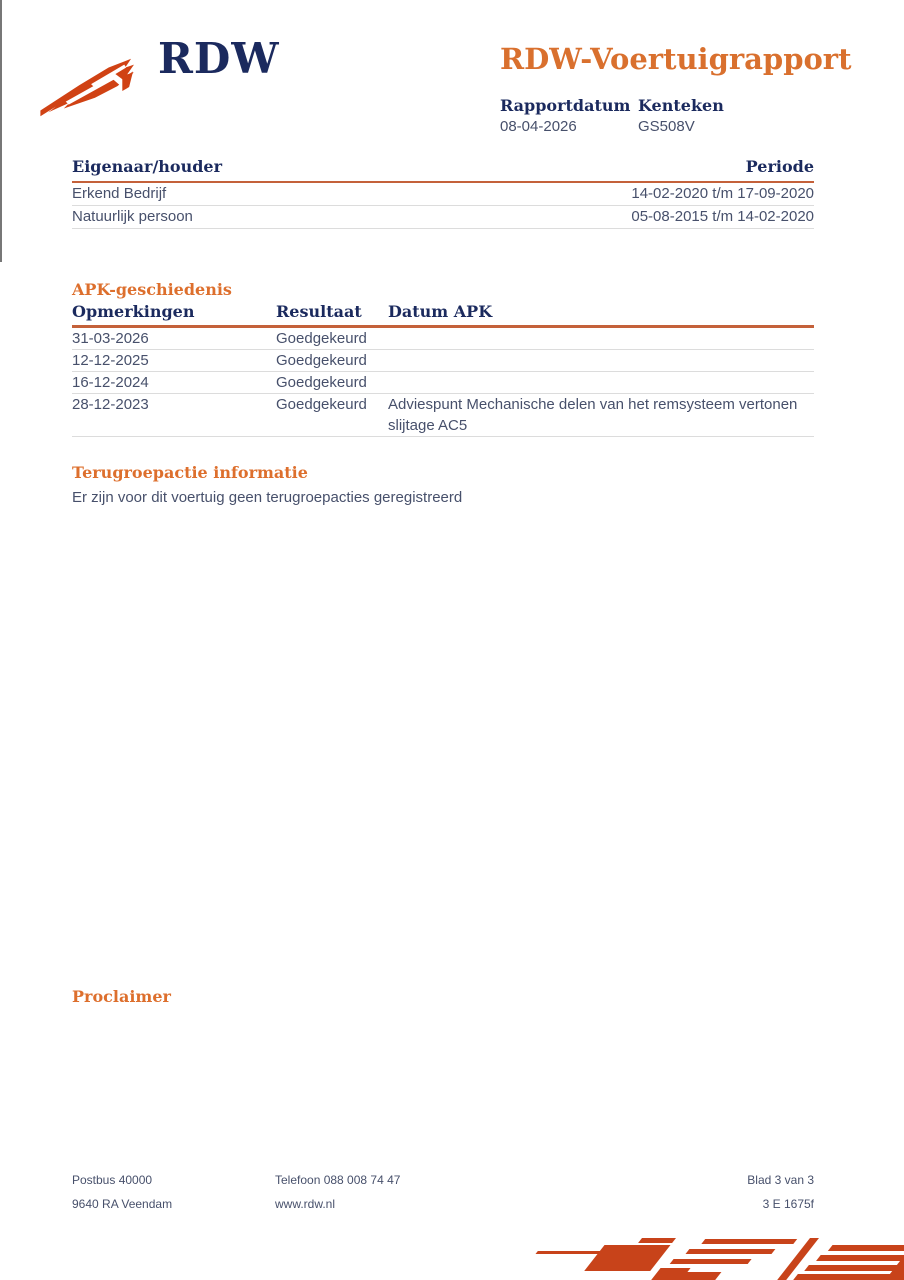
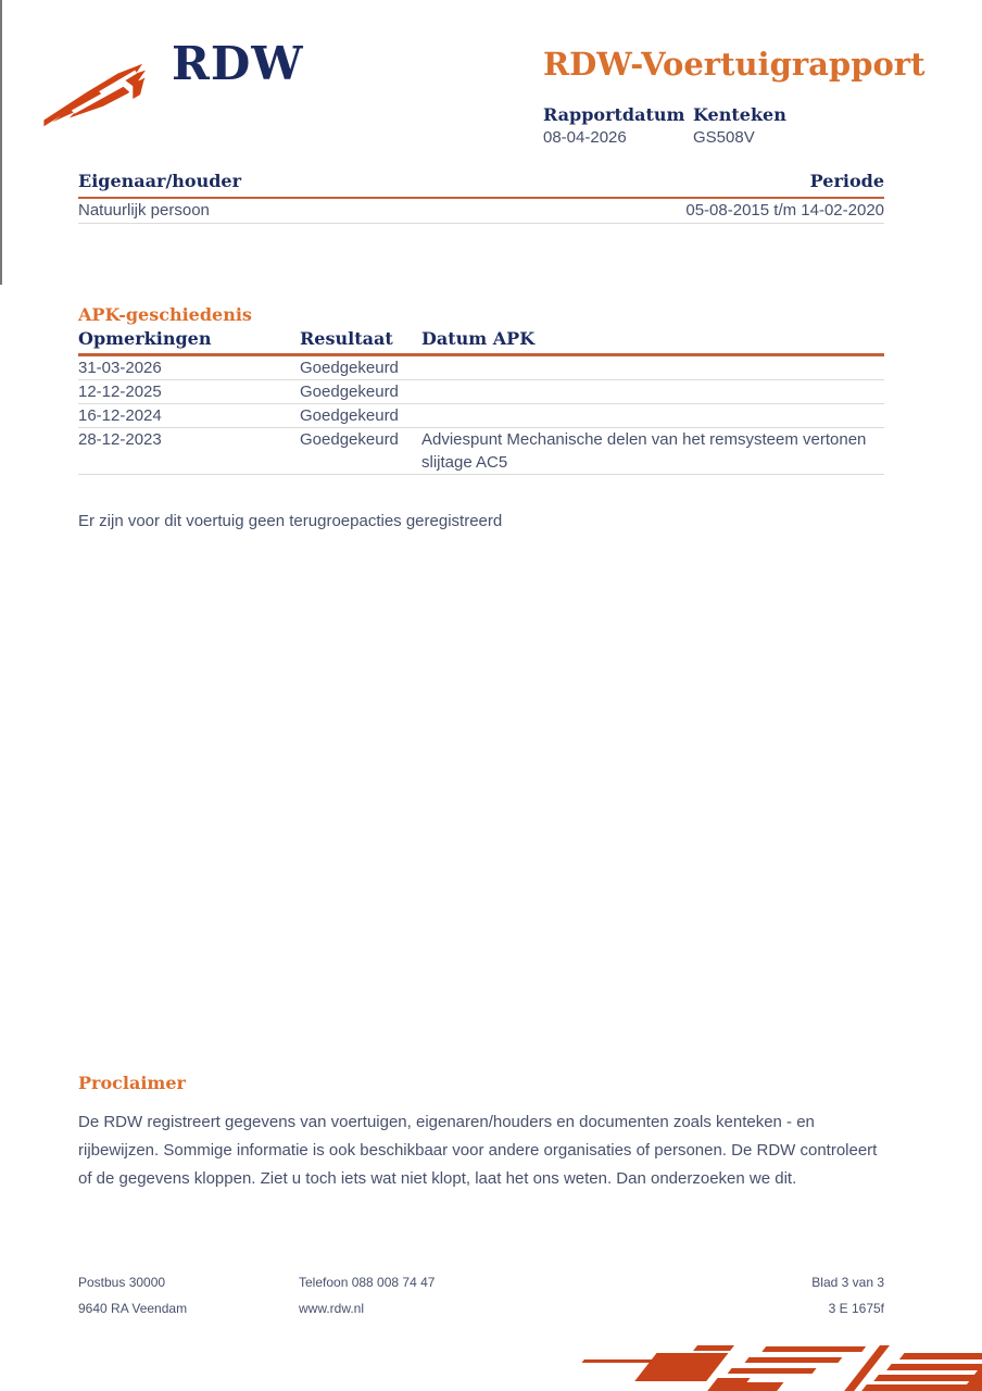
  RDW
  RDW-Voertuigrapport
  Rapportdatum
  08-04-2026
  Kenteken
  GS508V
  Eigenaar/houder
  Periode
- Erkend Bedrijf
- 14-02-2020 t/m 17-09-2020
  Natuurlijk persoon
  05-08-2015 t/m 14-02-2020
  APK-geschiedenis
  Opmerkingen
  Resultaat
  Datum APK
  31-03-2026
  Goedgekeurd
  12-12-2025
  Goedgekeurd
  16-12-2024
  Goedgekeurd
  28-12-2023
  Goedgekeurd
  Adviespunt Mechanische delen van het remsysteem vertonen slijtage AC5
- Terugroepactie informatie
  Er zijn voor dit voertuig geen terugroepacties geregistreerd
  Proclaimer
+ De RDW registreert gegevens van voertuigen, eigenaren/houders en documenten zoals kenteken - en rijbewijzen. Sommige informatie is ook beschikbaar voor andere organisaties of personen. De RDW controleert of de gegevens kloppen. Ziet u toch iets wat niet klopt, laat het ons weten. Dan onderzoeken we dit.
- Postbus 40000
+ Postbus 30000
  9640 RA Veendam
  Telefoon 088 008 74 47
  www.rdw.nl
  Blad 3 van 3
  3 E 1675f
